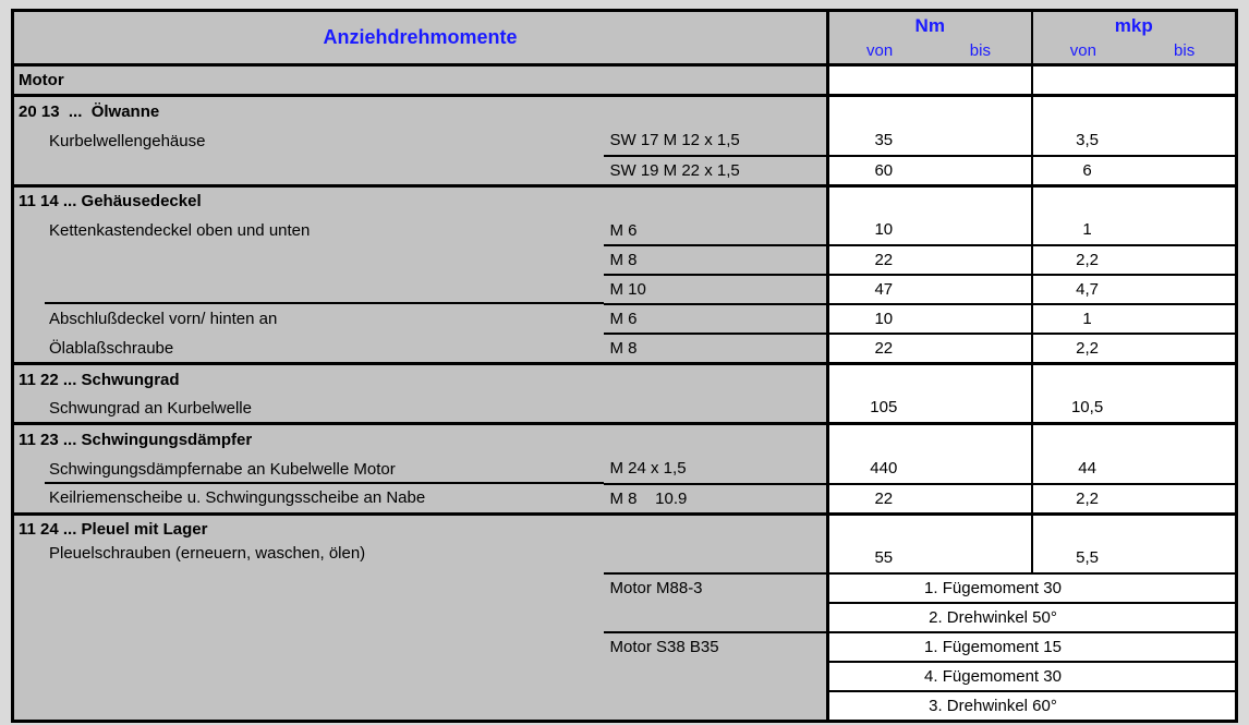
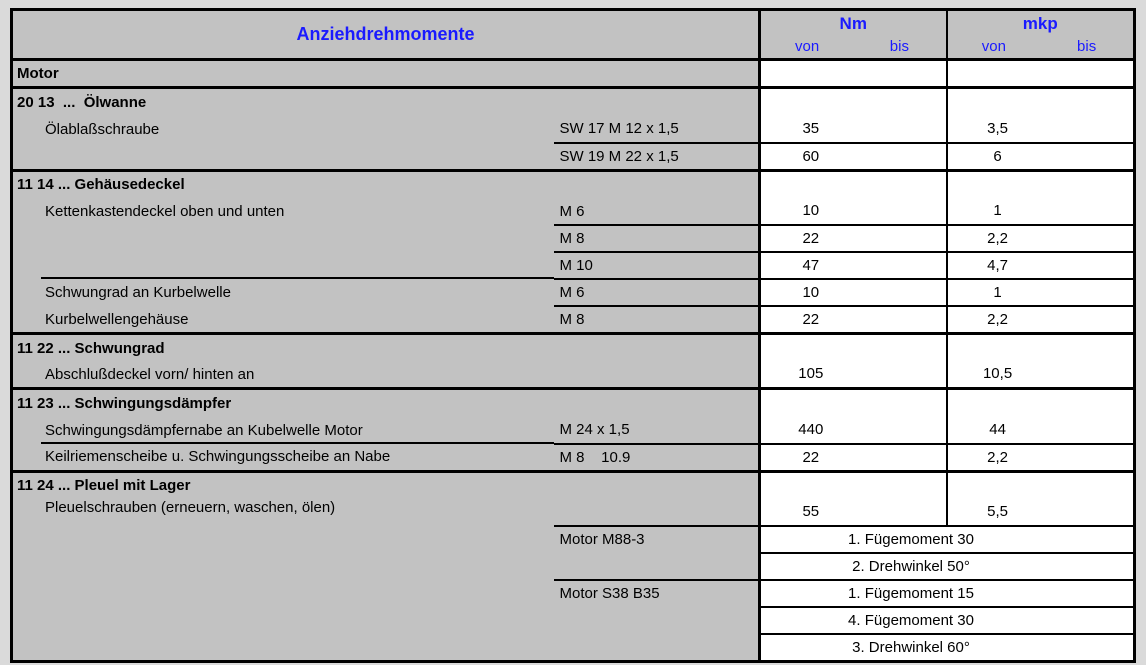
  Anziehdrehmomente	Nm von bis	mkp von bis
  Motor
  20 13 ... Ölwanne	35	3,5
- Kurbelwellengehäuse	SW 17 M 12 x 1,5
+ Ölablaßschraube	SW 17 M 12 x 1,5
  	SW 19 M 22 x 1,5	60	6
  11 14 ... Gehäusedeckel	10	1
  Kettenkastendeckel oben und unten	M 6
  	M 8	22	2,2
  	M 10	47	4,7
- Abschlußdeckel vorn/ hinten an	M 6	10	1
+ Schwungrad an Kurbelwelle	M 6	10	1
- Ölablaßschraube	M 8	22	2,2
+ Kurbelwellengehäuse	M 8	22	2,2
  11 22 ... Schwungrad	105	10,5
- Schwungrad an Kurbelwelle
+ Abschlußdeckel vorn/ hinten an
  11 23 ... Schwingungsdämpfer	440	44
  Schwingungsdämpfernabe an Kubelwelle Motor	M 24 x 1,5
  Keilriemenscheibe u. Schwingungsscheibe an Nabe	M 8 10.9	22	2,2
  11 24 ... Pleuel mit Lager	55	5,5
  Pleuelschrauben (erneuern, waschen, ölen)
  Motor M88-3	1. Fügemoment 30
  2. Drehwinkel 50°
  Motor S38 B35	1. Fügemoment 15
  4. Fügemoment 30
  3. Drehwinkel 60°
